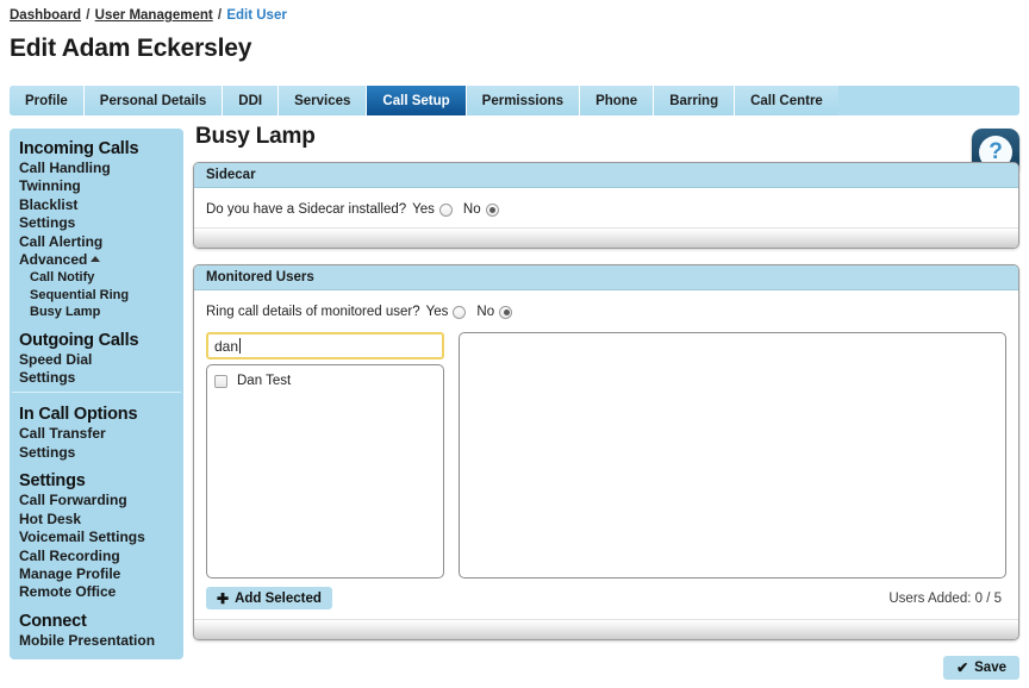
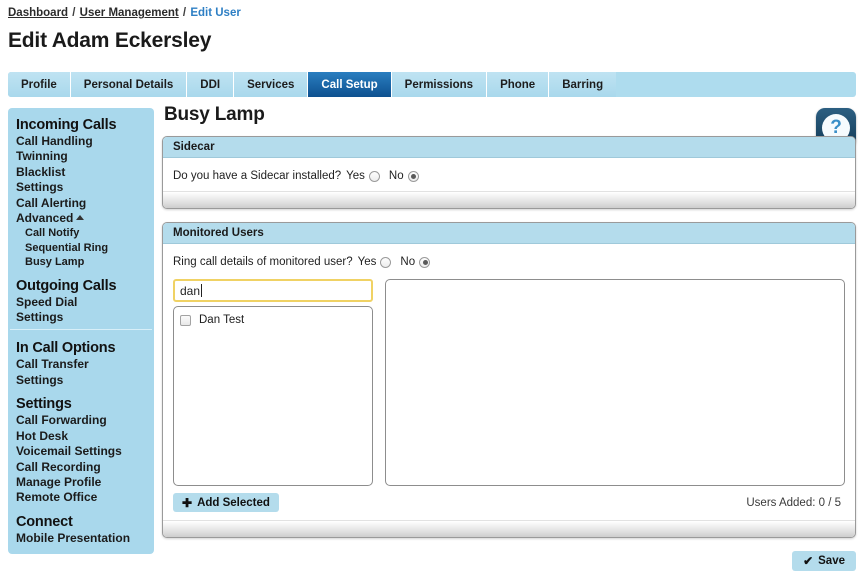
  Dashboard / User Management / Edit User
  Edit Adam Eckersley
  Profile
  Personal Details
  DDI
  Services
  Call Setup
  Permissions
  Phone
  Barring
- Call Centre
  Incoming Calls
  Call Handling
  Twinning
  Blacklist
  Settings
  Call Alerting
  Advanced
  Call Notify
  Sequential Ring
  Busy Lamp
  Outgoing Calls
  Speed Dial
  Settings
  In Call Options
  Call Transfer
  Settings
  Settings
  Call Forwarding
  Hot Desk
  Voicemail Settings
  Call Recording
  Manage Profile
  Remote Office
  Connect
  Mobile Presentation
  ?
  Busy Lamp
  Sidecar
  Do you have a Sidecar installed?
  Yes
  No
  Monitored Users
  Ring call details of monitored user?
  Yes
  No
  dan
  Dan Test
  ✚
  Add Selected
  Users Added: 0 / 5
  ✔
  Save
